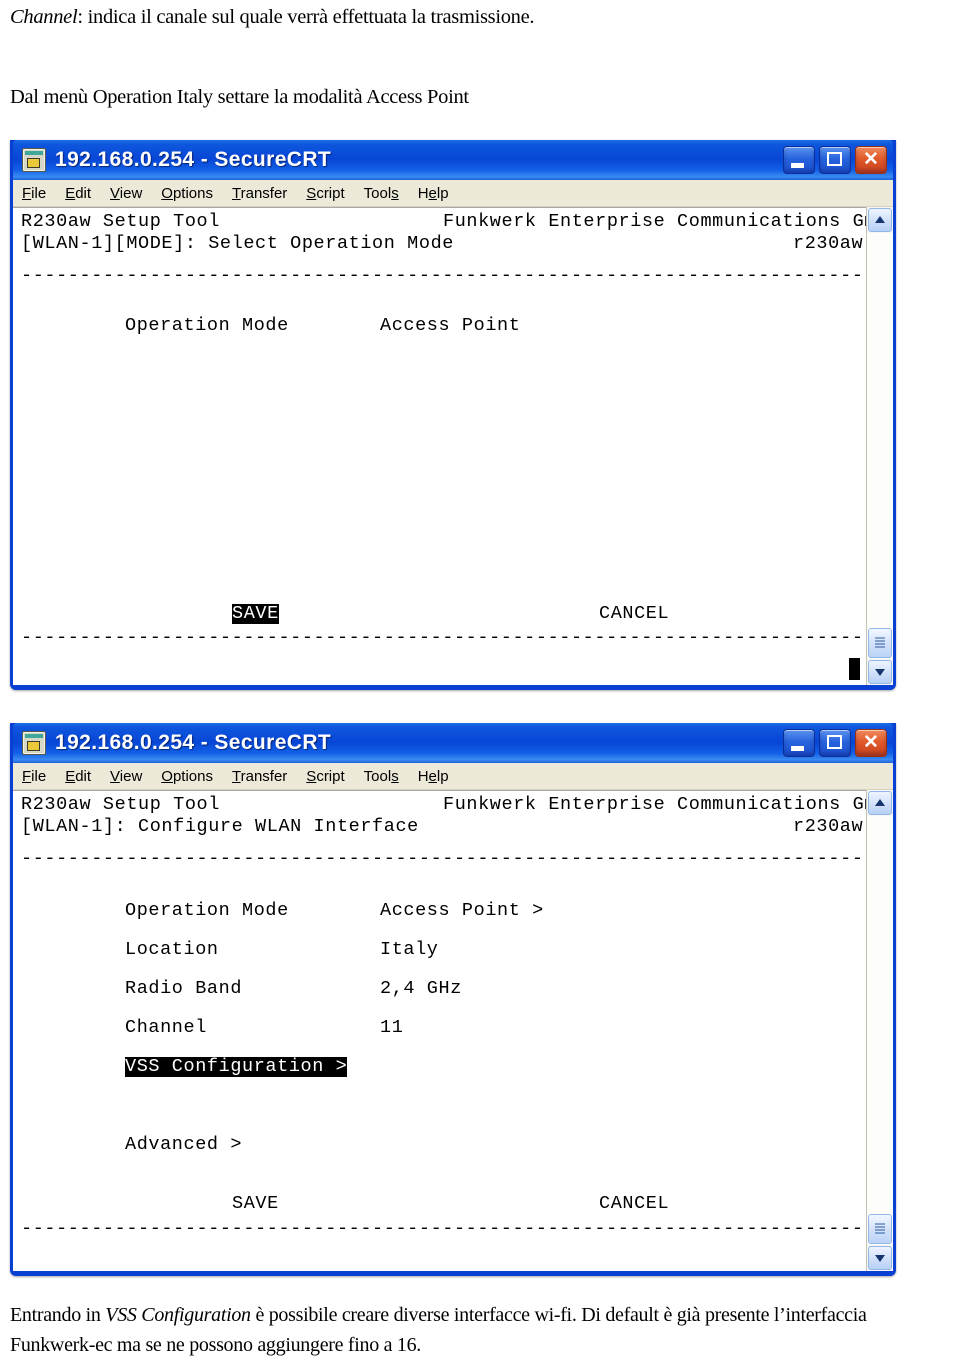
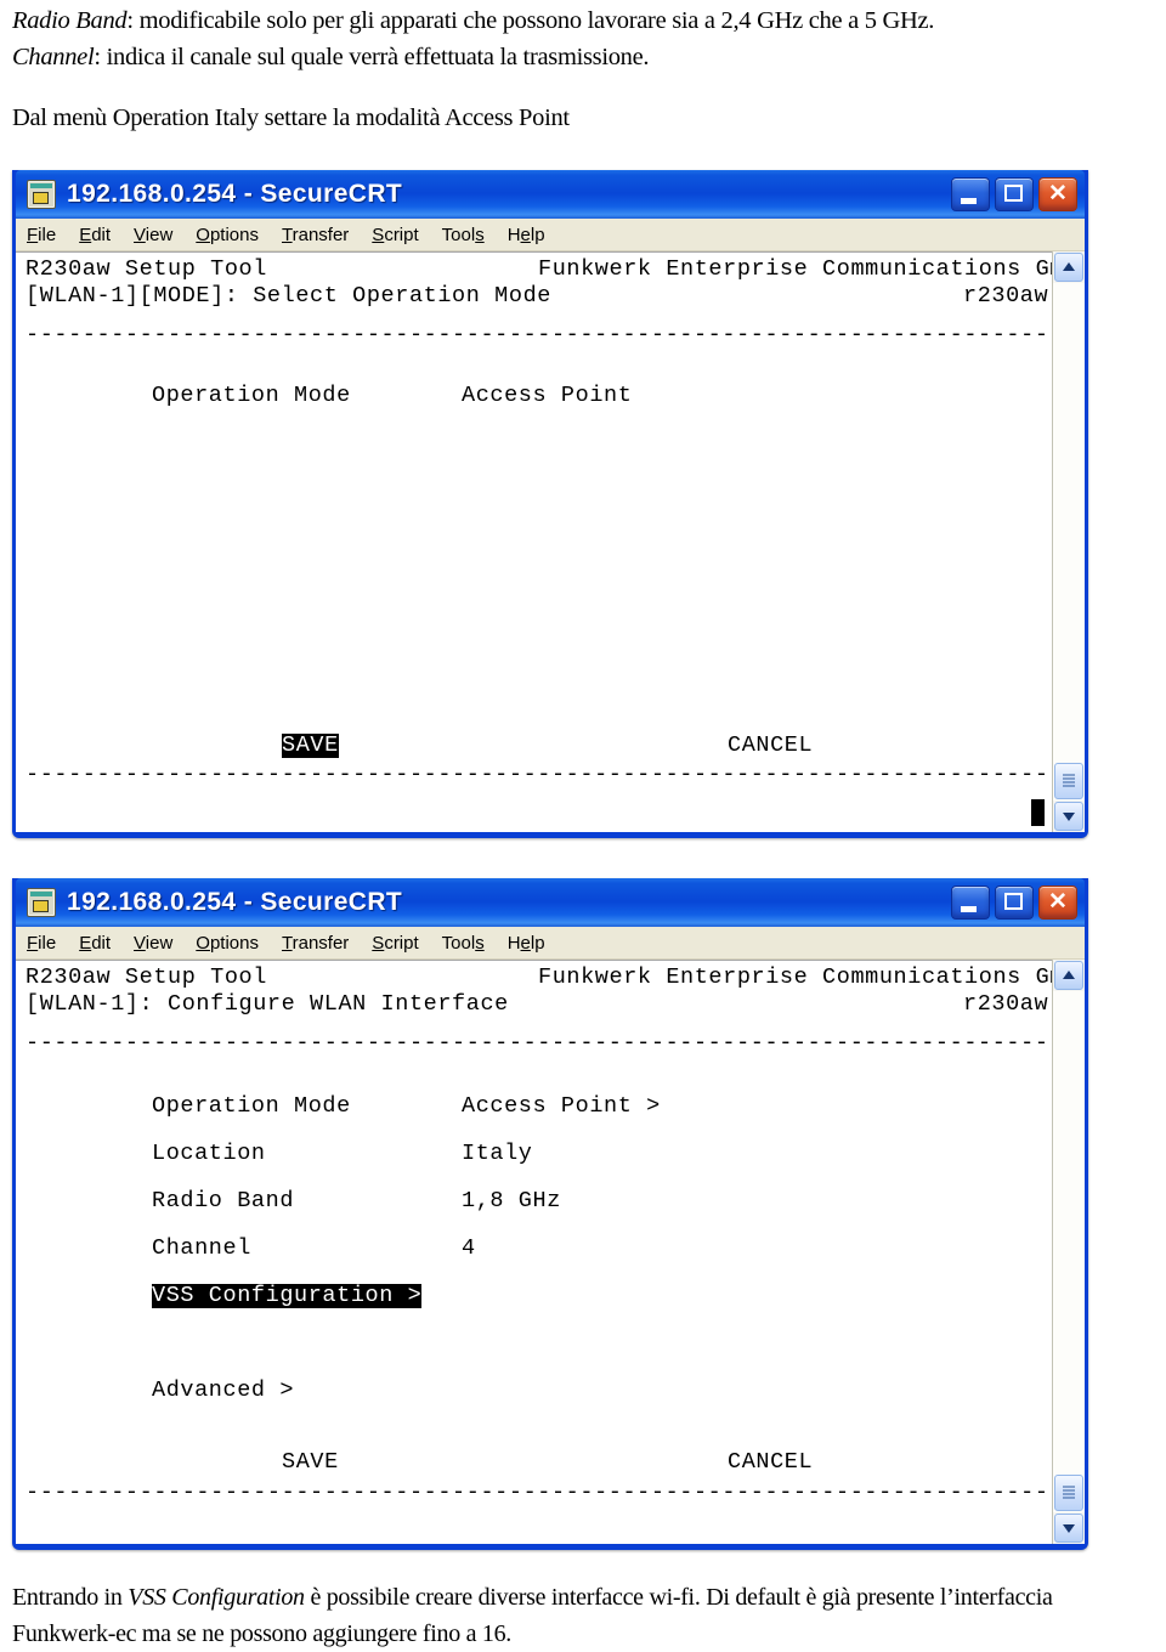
+ Radio Band: modificabile solo per gli apparati che possono lavorare sia a 2,4 GHz che a 5 GHz.
  Channel: indica il canale sul quale verrà effettuata la trasmissione.
  Dal menù Operation Italy settare la modalità Access Point
  192.168.0.254 - SecureCRT
  ✕
  File
  Edit
  View
  Options
  Transfer
  Script
  Tools
  Help
  R230aw Setup Tool
  Funkwerk Enterprise Communications G
  [WLAN-1][MODE]: Select Operation Mode
  r230aw
  ------------------------------------------------------------------------
  Operation Mode
  Access Point
  SAVE
  CANCEL
  ------------------------------------------------------------------------
  192.168.0.254 - SecureCRT
  ✕
  File
  Edit
  View
  Options
  Transfer
  Script
  Tools
  Help
  R230aw Setup Tool
  Funkwerk Enterprise Communications G
  [WLAN-1]: Configure WLAN Interface
  r230aw
  ------------------------------------------------------------------------
  Operation Mode
  Access Point >
  Location
  Italy
  Radio Band
- 2,4 GHz
+ 1,8 GHz
  Channel
- 11
+ 4
  VSS Configuration >
  Advanced >
  SAVE
  CANCEL
  ------------------------------------------------------------------------
  Entrando in VSS Configuration è possibile creare diverse interfacce wi-fi. Di default è già presente l’interfaccia Funkwerk-ec ma se ne possono aggiungere fino a 16.
